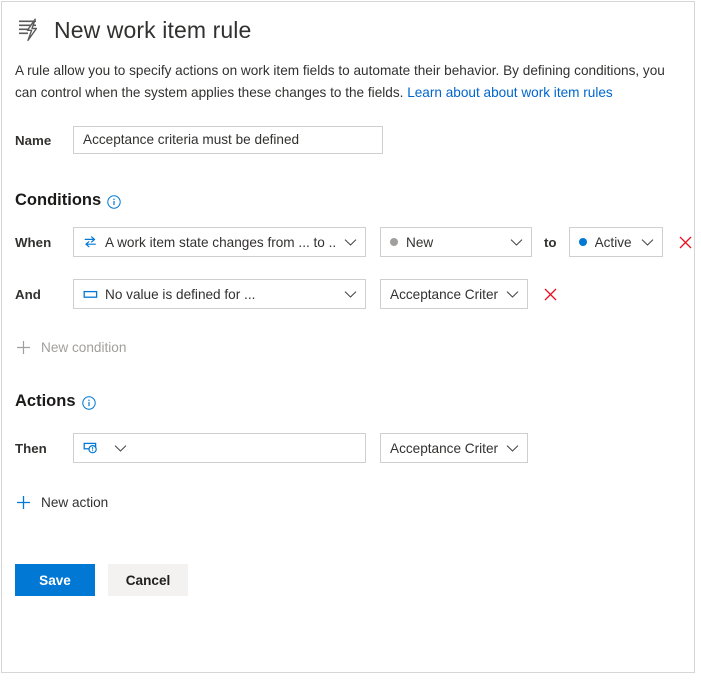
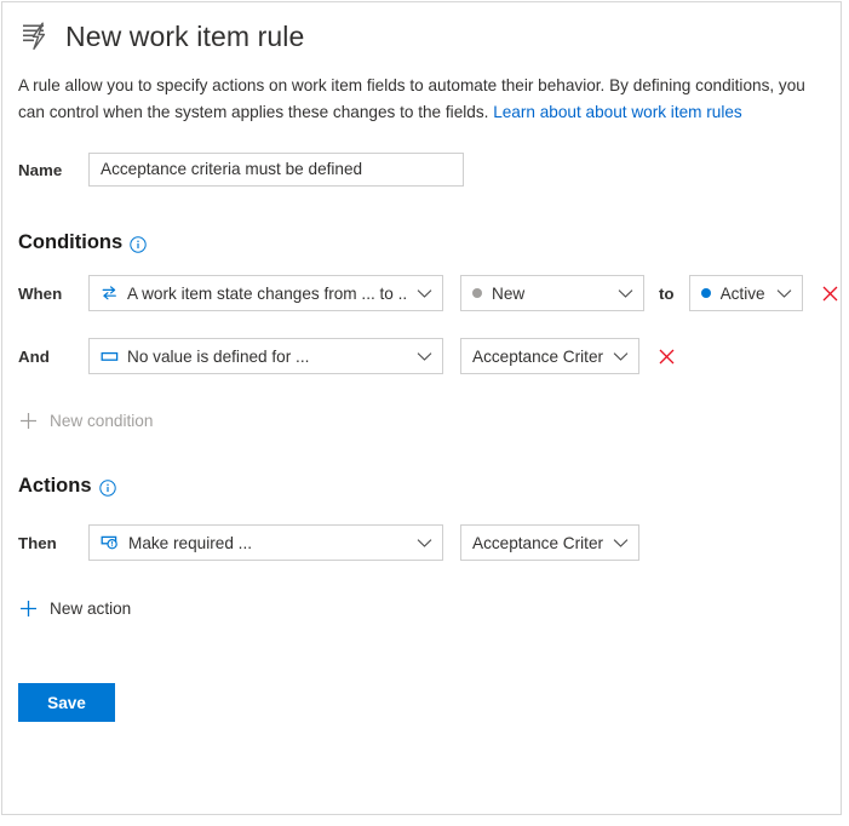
  New work item rule
  A rule allow you to specify actions on work item fields to automate their behavior. By defining conditions, you can control when the system applies these changes to the fields. Learn about about work item rules
  Name
  Acceptance criteria must be defined
  Conditions
  When
  A work item state changes from ... to ..
  New
  to
  Active
  And
  No value is defined for ...
  Acceptance Criter
  New condition
  Actions
  Then
+ Make required ...
  Acceptance Criter
  New action
  Save
- Cancel
